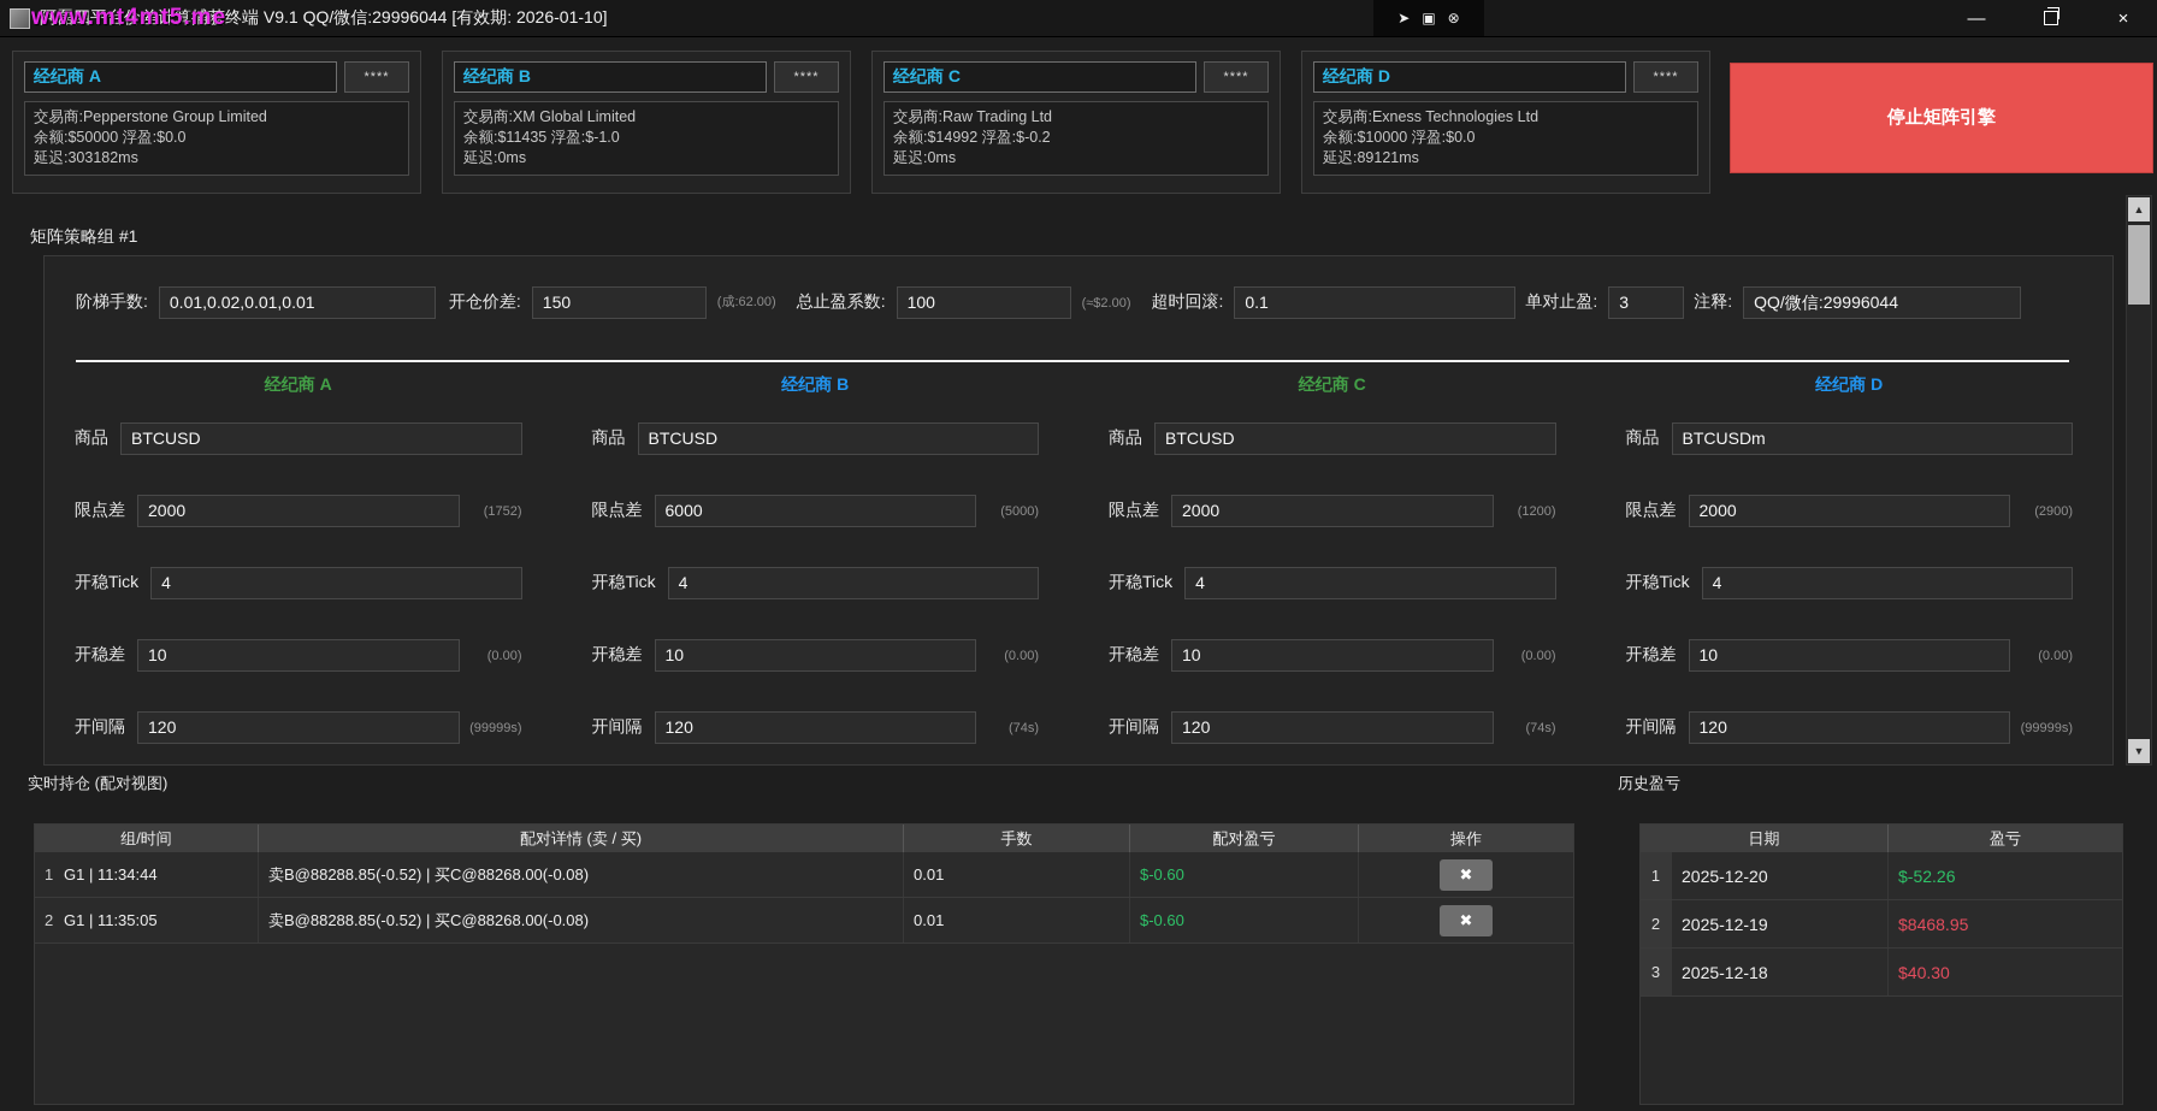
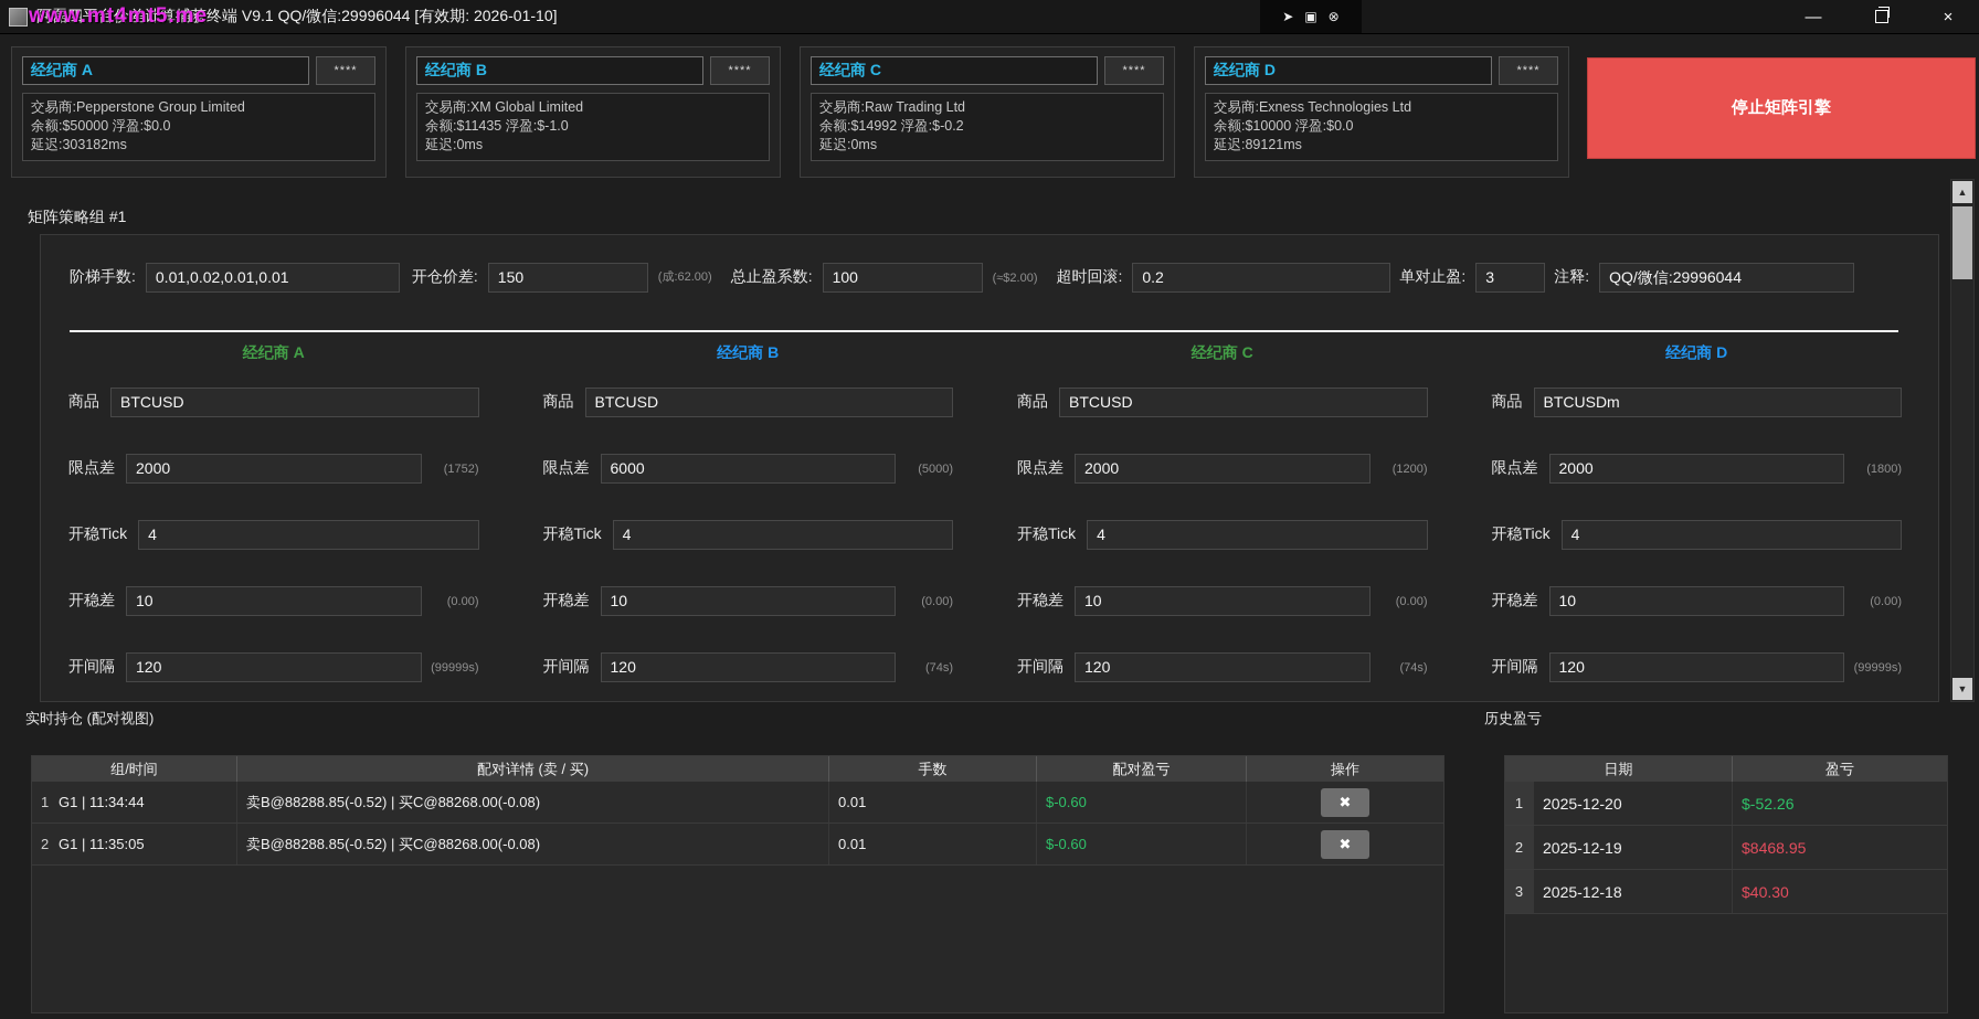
  阿磊四平台价差计算捕获终端 V9.1 QQ/微信:29996044 [有效期: 2026-01-10]
  www.mt4mt5.me
  ➤
  ▣
  ⊗
  —
  ×
  经纪商 A
  ****
  交易商:Pepperstone Group Limited
  余额:$50000 浮盈:$0.0
  延迟:303182ms
  经纪商 B
  ****
  交易商:XM Global Limited
  余额:$11435 浮盈:$-1.0
  延迟:0ms
  经纪商 C
  ****
  交易商:Raw Trading Ltd
  余额:$14992 浮盈:$-0.2
  延迟:0ms
  经纪商 D
  ****
  交易商:Exness Technologies Ltd
  余额:$10000 浮盈:$0.0
  延迟:89121ms
  停止矩阵引擎
  矩阵策略组 #1
  阶梯手数:
  0.01,0.02,0.01,0.01
  开仓价差:
  150
  (成:62.00)
  总止盈系数:
  100
  (≈$2.00)
  超时回滚:
- 0.1
+ 0.2
  单对止盈:
  3
  注释:
  QQ/微信:29996044
  经纪商 A
  商品
  BTCUSD
  限点差
  2000
  (1752)
  开稳Tick
  4
  开稳差
  10
  (0.00)
  开间隔
  120
  (99999s)
  经纪商 B
  商品
  BTCUSD
  限点差
  6000
  (5000)
  开稳Tick
  4
  开稳差
  10
  (0.00)
  开间隔
  120
  (74s)
  经纪商 C
  商品
  BTCUSD
  限点差
  2000
  (1200)
  开稳Tick
  4
  开稳差
  10
  (0.00)
  开间隔
  120
  (74s)
  经纪商 D
  商品
  BTCUSDm
  限点差
  2000
- (2900)
+ (1800)
  开稳Tick
  4
  开稳差
  10
  (0.00)
  开间隔
  120
  (99999s)
  ▲
  ▼
  实时持仓 (配对视图)
  组/时间
  配对详情 (卖 / 买)
  手数
  配对盈亏
  操作
  1
  G1 | 11:34:44
  卖B@88288.85(-0.52) | 买C@88268.00(-0.08)
  0.01
  $-0.60
  ✖
  2
  G1 | 11:35:05
  卖B@88288.85(-0.52) | 买C@88268.00(-0.08)
  0.01
  $-0.60
  ✖
  历史盈亏
  日期
  盈亏
  1
  2025-12-20
  $-52.26
  2
  2025-12-19
  $8468.95
  3
  2025-12-18
  $40.30
